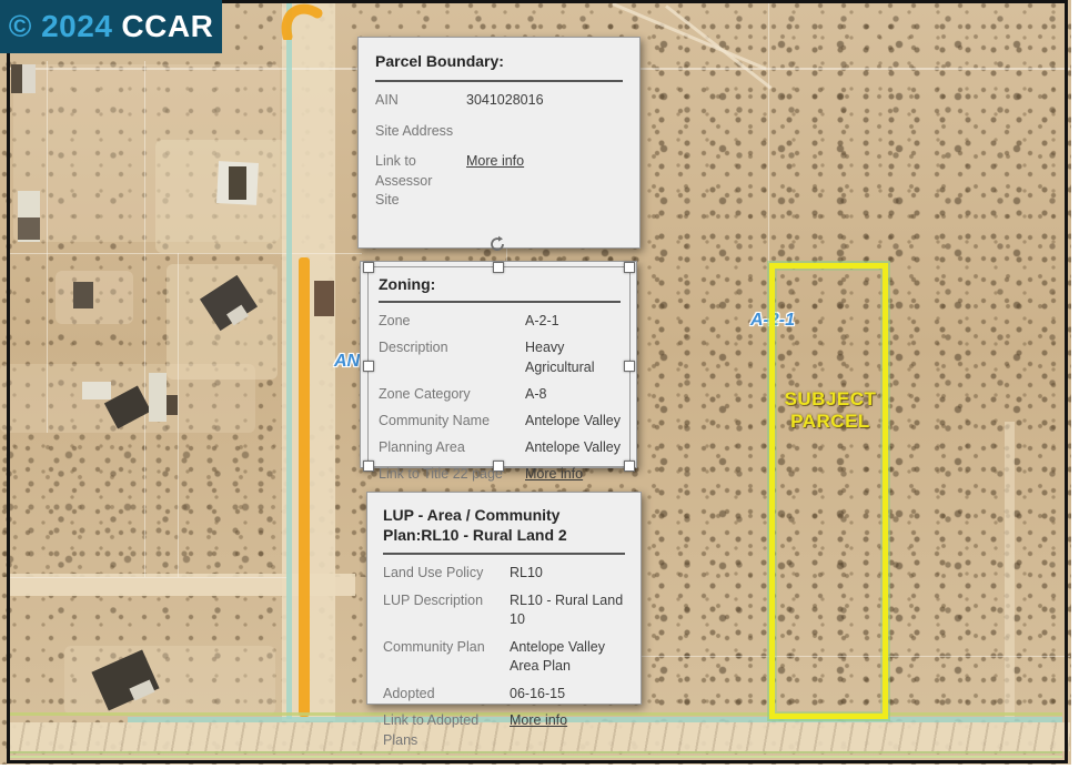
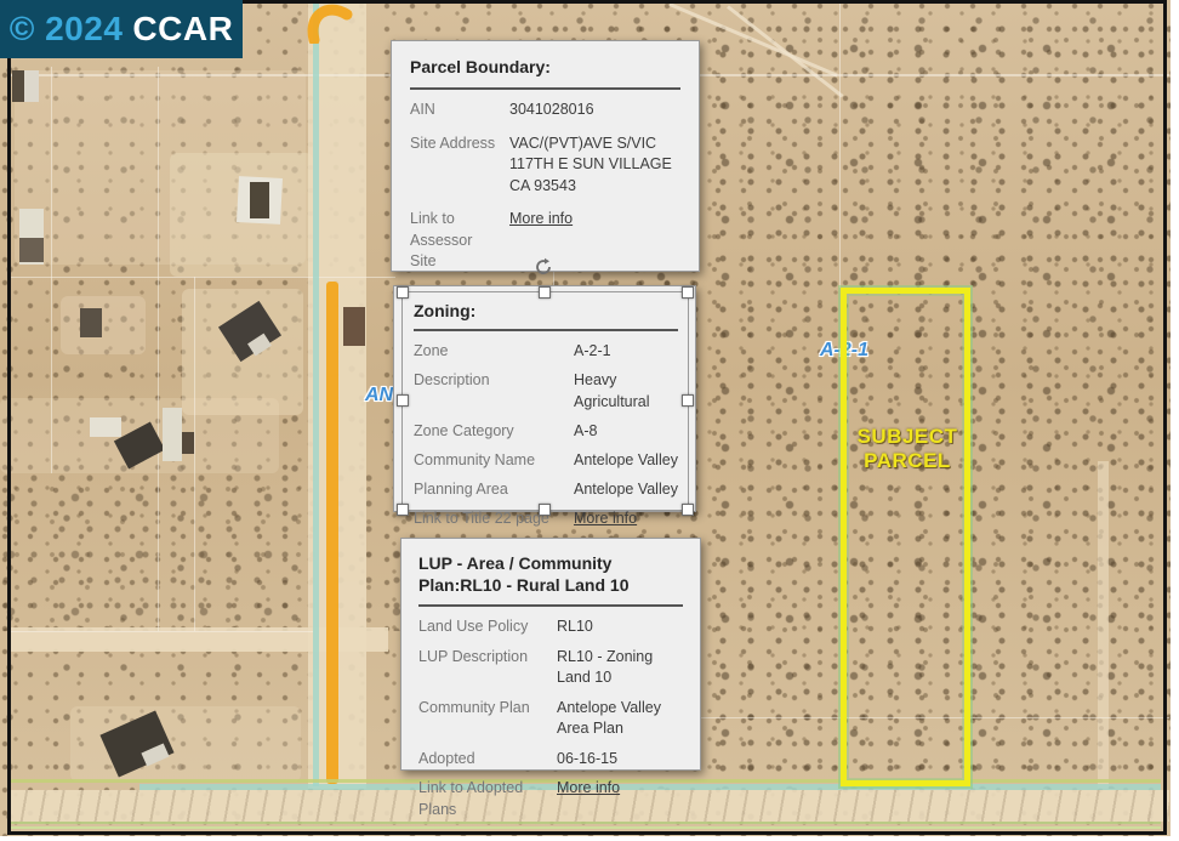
  A-2-1
  AN
  SUBJECT PARCEL
  Parcel Boundary:
  AIN
  3041028016
  Site Address
+ VAC/(PVT)AVE S/VIC 117TH E SUN VILLAGE CA 93543
  Link to Assessor Site
  More info
  Zoning:
  Zone
  A-2-1
  Description
  Heavy Agricultural
  Zone Category
  A-8
  Community Name
  Antelope Valley
  Planning Area
  Antelope Valley
  Link to Title 22 page
  More info
- LUP - Area / Community Plan:RL10 - Rural Land 2
+ LUP - Area / Community Plan:RL10 - Rural Land 10
  Land Use Policy
  RL10
  LUP Description
- RL10 - Rural Land 10
+ RL10 - Zoning Land 10
  Community Plan
  Antelope Valley Area Plan
  Adopted
  06-16-15
  Link to Adopted Plans
  More info
  © 2024
  CCAR
